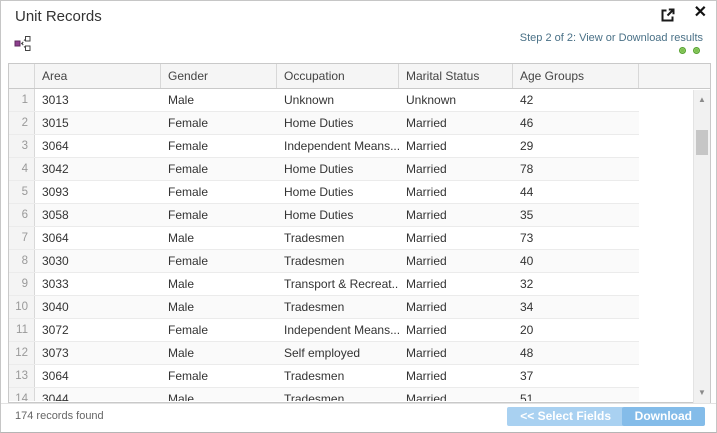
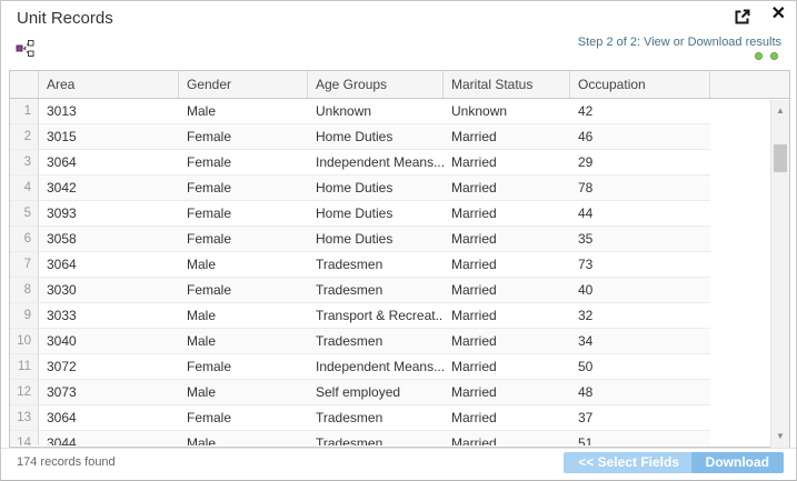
  Unit Records
  ✕
  Step 2 of 2: View or Download results
  Area
  Gender
- Occupation
+ Age Groups
  Marital Status
- Age Groups
+ Occupation
  1
  3013
  Male
  Unknown
  Unknown
  42
  2
  3015
  Female
  Home Duties
  Married
  46
  3
  3064
  Female
  Independent Means...
  Married
  29
  4
  3042
  Female
  Home Duties
  Married
  78
  5
  3093
  Female
  Home Duties
  Married
  44
  6
  3058
  Female
  Home Duties
  Married
  35
  7
  3064
  Male
  Tradesmen
  Married
  73
  8
  3030
  Female
  Tradesmen
  Married
  40
  9
  3033
  Male
  Transport & Recreat..
  Married
  32
  10
  3040
  Male
  Tradesmen
  Married
  34
  11
  3072
  Female
  Independent Means...
  Married
- 20
+ 50
  12
  3073
  Male
  Self employed
  Married
  48
  13
  3064
  Female
  Tradesmen
  Married
  37
  14
  3044
  Male
  Tradesmen
  Married
  51
  ▲
  ▼
  174 records found
  << Select Fields
  Download
